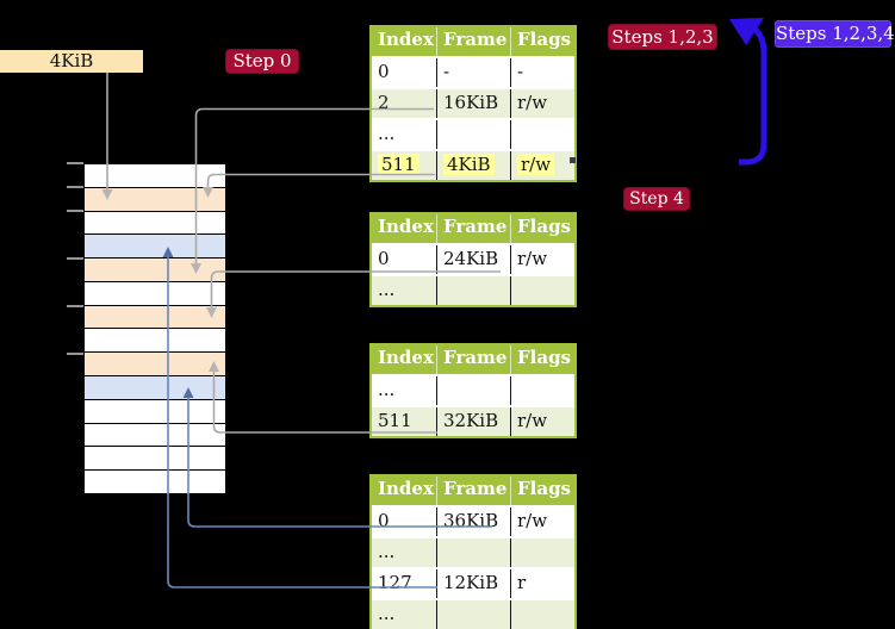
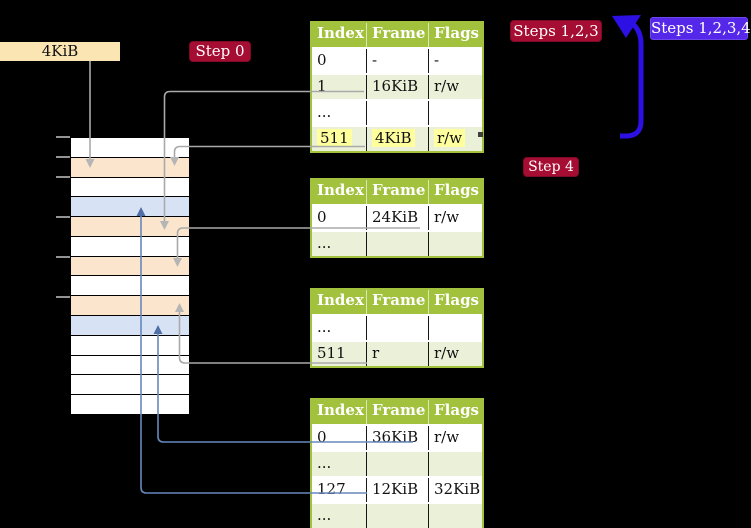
  4KiB
  Step 0
  Steps 1,2,3
  Steps 1,2,3,4
  Step 4
  Index
  Frame
  Flags
  0
  -
  -
- 2
+ 1
  16KiB
  r/w
  ...
  511
  4KiB
  r/w
  Index
  Frame
  Flags
  0
  24KiB
  r/w
  ...
  Index
  Frame
  Flags
  ...
  511
- 32KiB
+ r
  r/w
  Index
  Frame
  Flags
  0
  36KiB
  r/w
  ...
  127
  12KiB
- r
+ 32KiB
  ...
